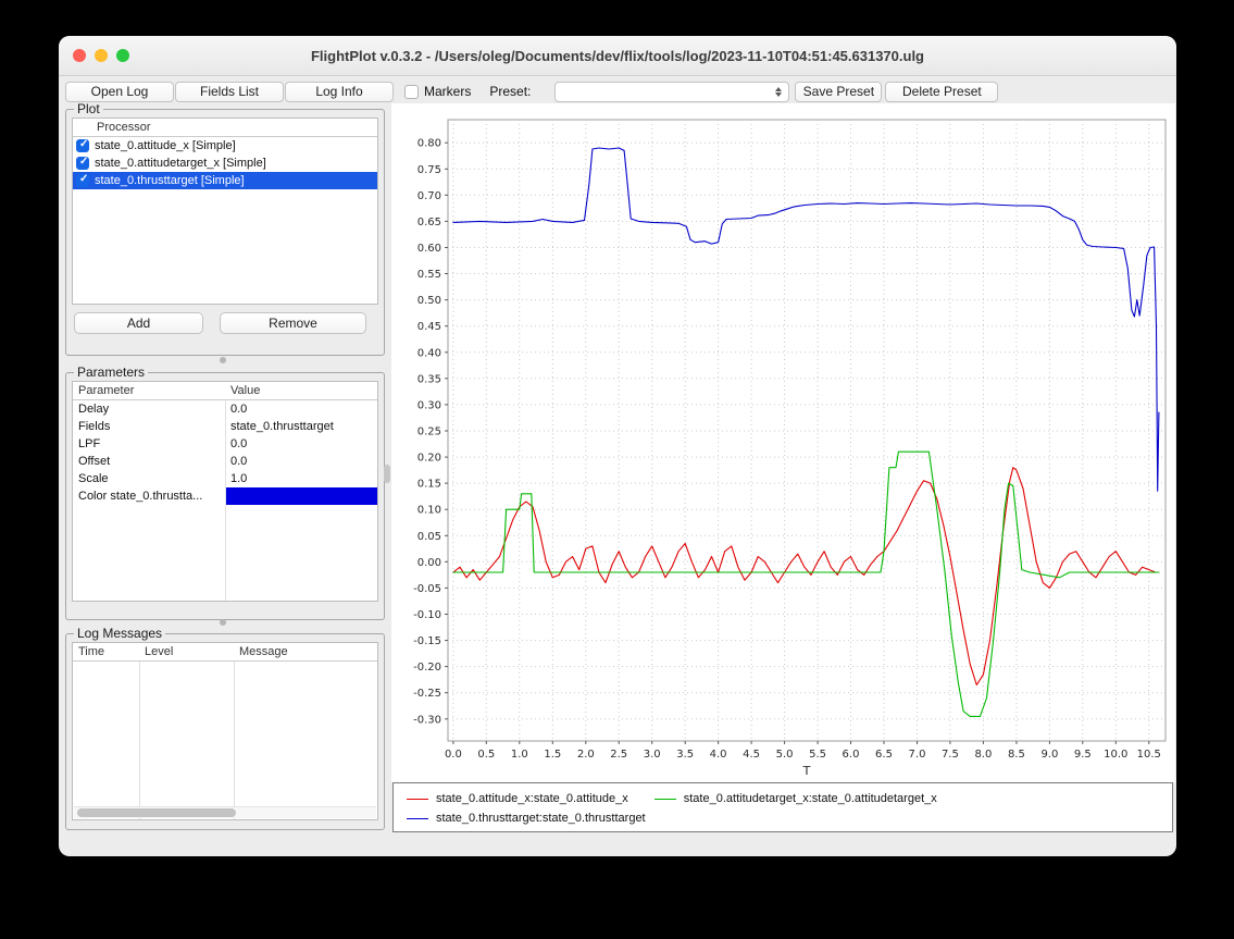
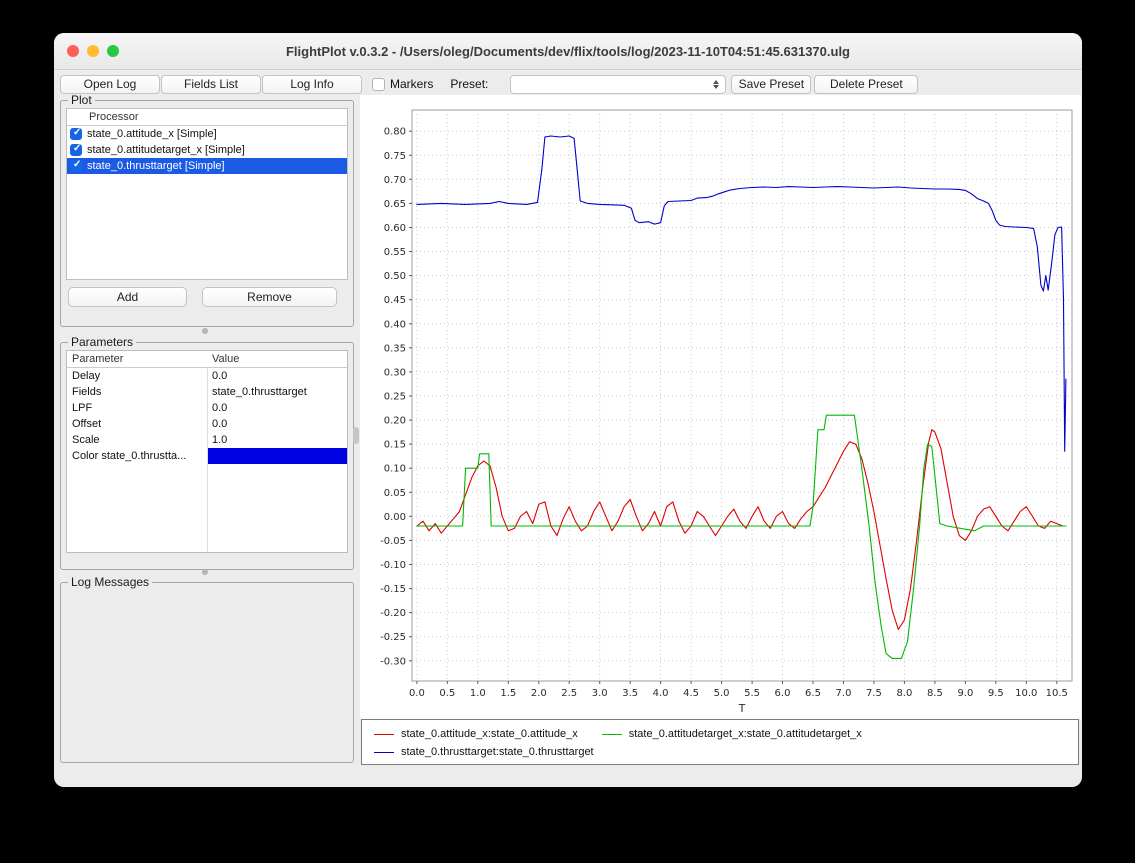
  FlightPlot v.0.3.2 - /Users/oleg/Documents/dev/flix/tools/log/2023-11-10T04:51:45.631370.ulg
  Open Log
  Fields List
  Log Info
  Markers
  Preset:
  Save Preset
  Delete Preset
  Plot
  Processor
  state_0.attitude_x [Simple]
  state_0.attitudetarget_x [Simple]
  state_0.thrusttarget [Simple]
  Add
  Remove
  Parameters
  Parameter
  Value
  Delay
  0.0
  Fields
  state_0.thrusttarget
  LPF
  0.0
  Offset
  0.0
  Scale
  1.0
  Color state_0.thrustta...
  Log Messages
- Time
- Level
- Message
  0.0
  0.5
  1.0
  1.5
  2.0
  2.5
  3.0
  3.5
  4.0
  4.5
  5.0
  5.5
  6.0
  6.5
  7.0
  7.5
  8.0
  8.5
  9.0
  9.5
  10.0
  10.5
  -0.30
  -0.25
  -0.20
  -0.15
  -0.10
  -0.05
  0.00
  0.05
  0.10
  0.15
  0.20
  0.25
  0.30
  0.35
  0.40
  0.45
  0.50
  0.55
  0.60
  0.65
  0.70
  0.75
  0.80
  T
  state_0.attitude_x:state_0.attitude_x
  state_0.attitudetarget_x:state_0.attitudetarget_x
  state_0.thrusttarget:state_0.thrusttarget
